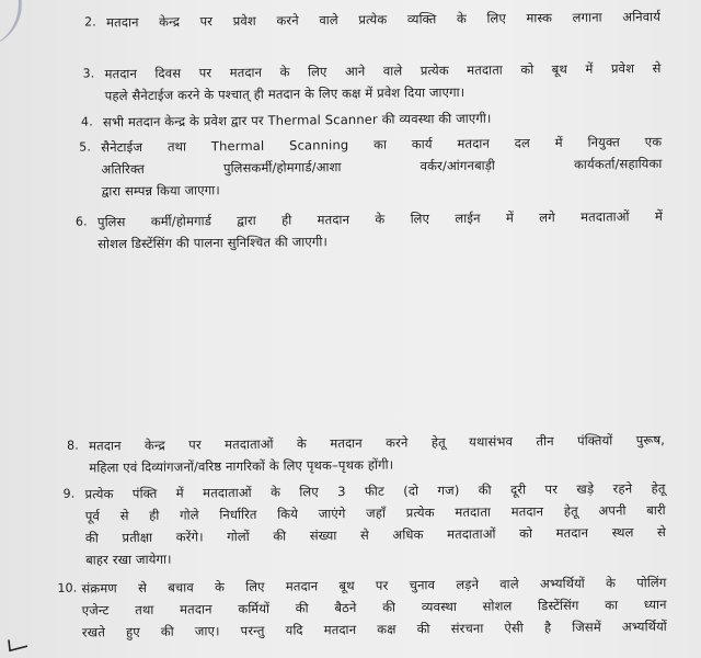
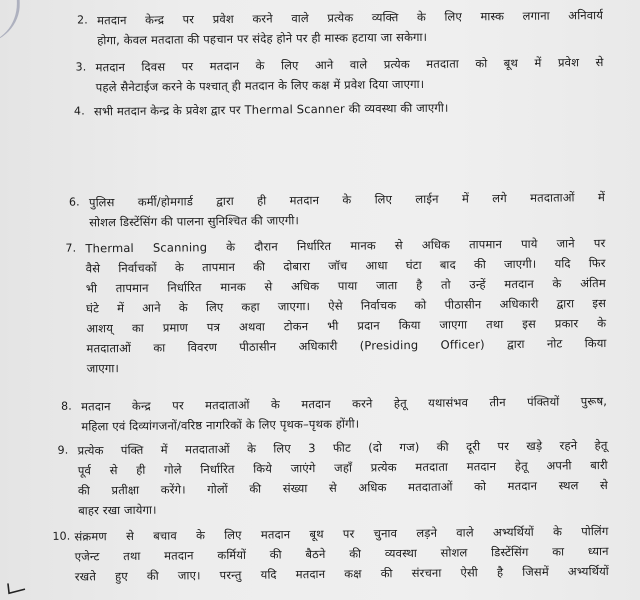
  2.
  मतदान केन्द्र पर प्रवेश करने वाले प्रत्येक व्यक्ति के लिए मास्क लगाना अनिवार्य
+ होगा, केवल मतदाता की पहचान पर संदेह होने पर ही मास्क हटाया जा सकेगा।
  3.
  मतदान दिवस पर मतदान के लिए आने वाले प्रत्येक मतदाता को बूथ में प्रवेश से
  पहले सैनेटाईज करने के पश्चात् ही मतदान के लिए कक्ष में प्रवेश दिया जाएगा।
  4.
  सभी मतदान केन्द्र के प्रवेश द्वार पर Thermal Scanner की व्यवस्था की जाएगी।
- 5.
- सैनेटाईज तथा Thermal Scanning का कार्य मतदान दल में नियुक्त एक
- अतिरिक्त पुलिसकर्मी/होमगार्ड/आशा वर्कर/आंगनबाड़ी कार्यकर्ता/सहायिका
- द्वारा सम्पन्न किया जाएगा।
  6.
  पुलिस कर्मी/होमगार्ड द्वारा ही मतदान के लिए लाईन में लगे मतदाताओं में
  सोशल डिस्टेंसिंग की पालना सुनिश्चित की जाएगी।
+ 7.
+ Thermal Scanning के दौरान निर्धारित मानक से अधिक तापमान पाये जाने पर
+ वैसे निर्वाचकों के तापमान की दोबारा जॉच आधा घंटा बाद की जाएगी। यदि फिर
+ भी तापमान निर्धारित मानक से अधिक पाया जाता है तो उन्हें मतदान के अंतिम
+ घंटे में आने के लिए कहा जाएगा। ऐसे निर्वाचक को पीठासीन अधिकारी द्वारा इस
+ आशय् का प्रमाण पत्र अथवा टोकन भी प्रदान किया जाएगा तथा इस प्रकार के
+ मतदाताओं का विवरण पीठासीन अधिकारी (Presiding Officer) द्वारा नोट किया
+ जाएगा।
  8.
  मतदान केन्द्र पर मतदाताओं के मतदान करने हेतू यथासंभव तीन पंक्तियों पुरूष,
  महिला एवं दिव्यांगजनों/वरिष्ठ नागरिकों के लिए पृथक–पृथक होंगी।
  9.
  प्रत्येक पंक्ति में मतदाताओं के लिए 3 फीट (दो गज) की दूरी पर खड़े रहने हेतू
  पूर्व से ही गोले निर्धारित किये जाएंगे जहॉं प्रत्येक मतदाता मतदान हेतू अपनी बारी
  की प्रतीक्षा करेंगे। गोलों की संख्या से अधिक मतदाताओं को मतदान स्थल से
  बाहर रखा जायेगा।
  10.
  संक्रमण से बचाव के लिए मतदान बूथ पर चुनाव लड़ने वाले अभ्यर्थियों के पोलिंग
  एजेन्ट तथा मतदान कर्मियों की बैठने की व्यवस्था सोशल डिस्टेंसिंग का ध्यान
  रखते हुए की जाए। परन्तु यदि मतदान कक्ष की संरचना ऐसी है जिसमें अभ्यर्थियों
